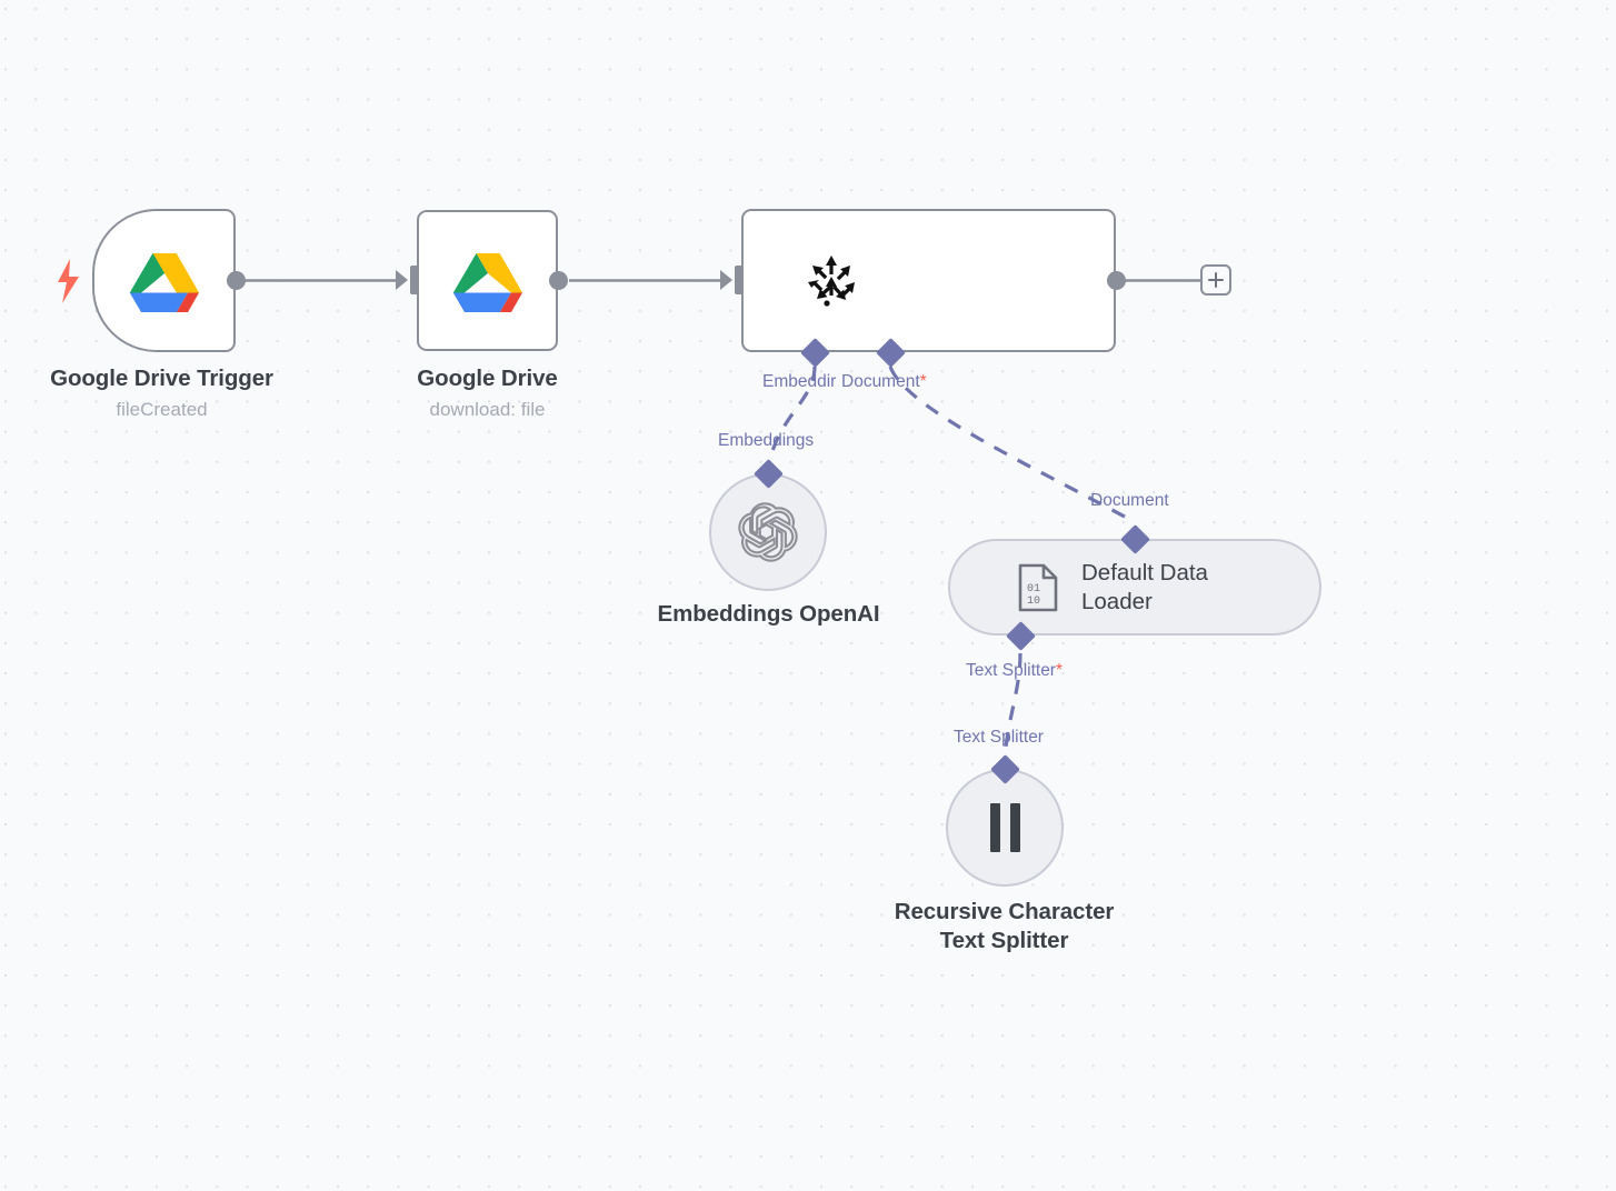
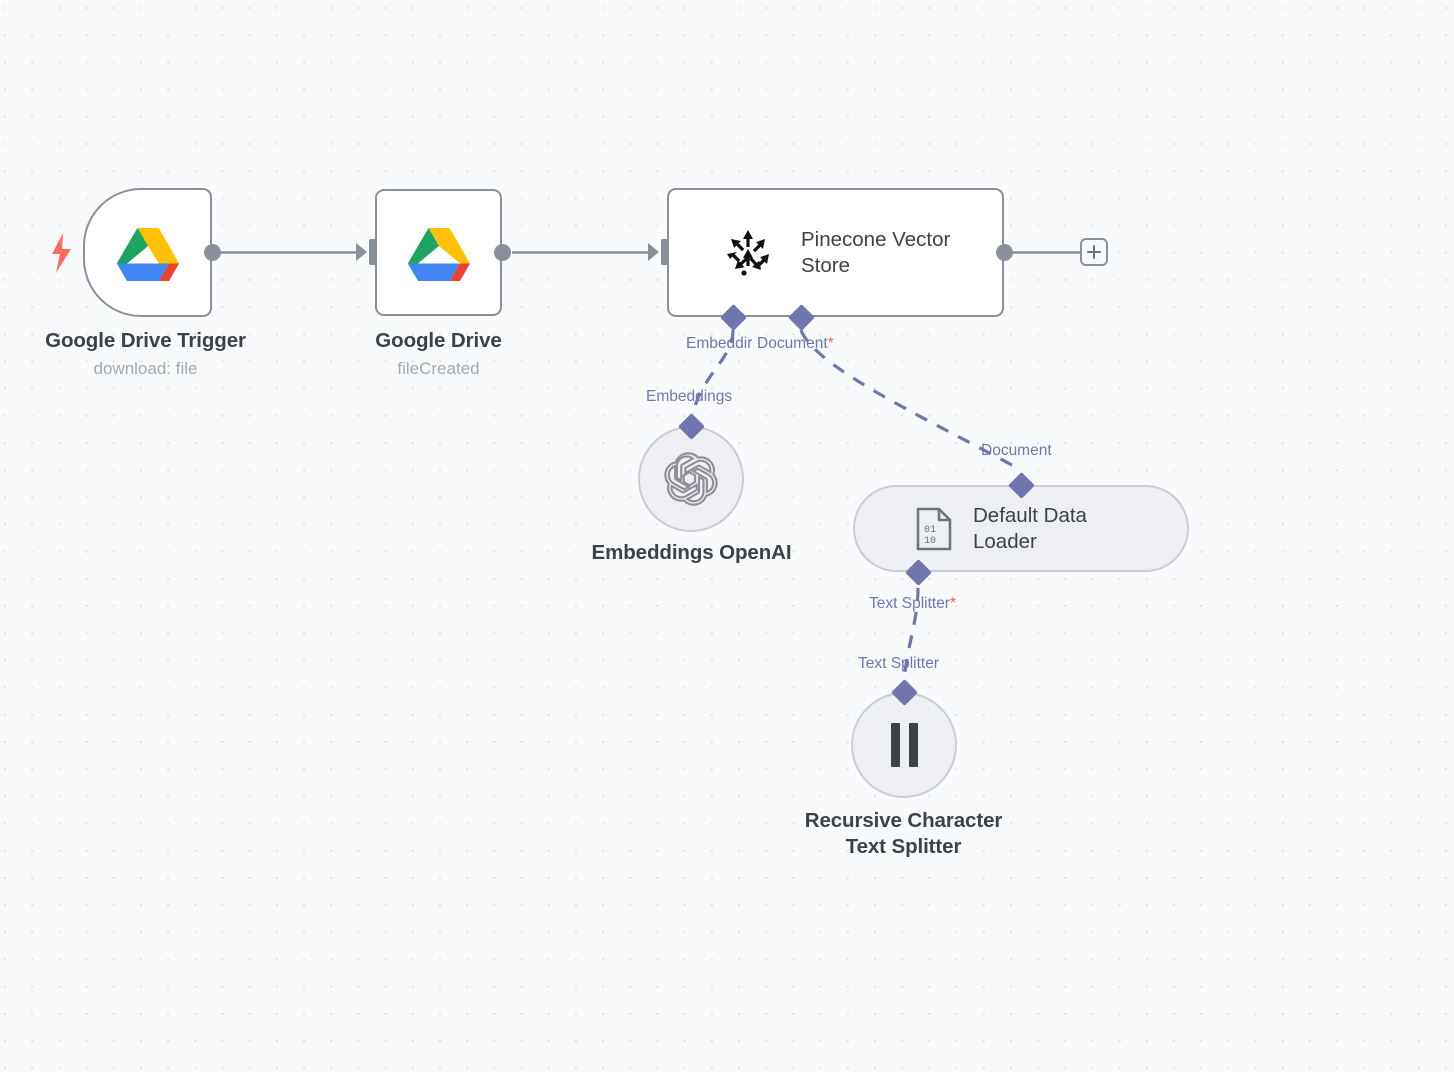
  Google Drive Trigger
- fileCreated
+ download: file
  Google Drive
- download: file
+ fileCreated
+ Pinecone Vector
+ Store
  Embeddir
  Document*
  Embeddings
  Embeddings OpenAI
  01
  10
  Default Data
  Loader
  Document
  Text Splitter*
  Text Splitter
  Recursive Character
  Text Splitter
